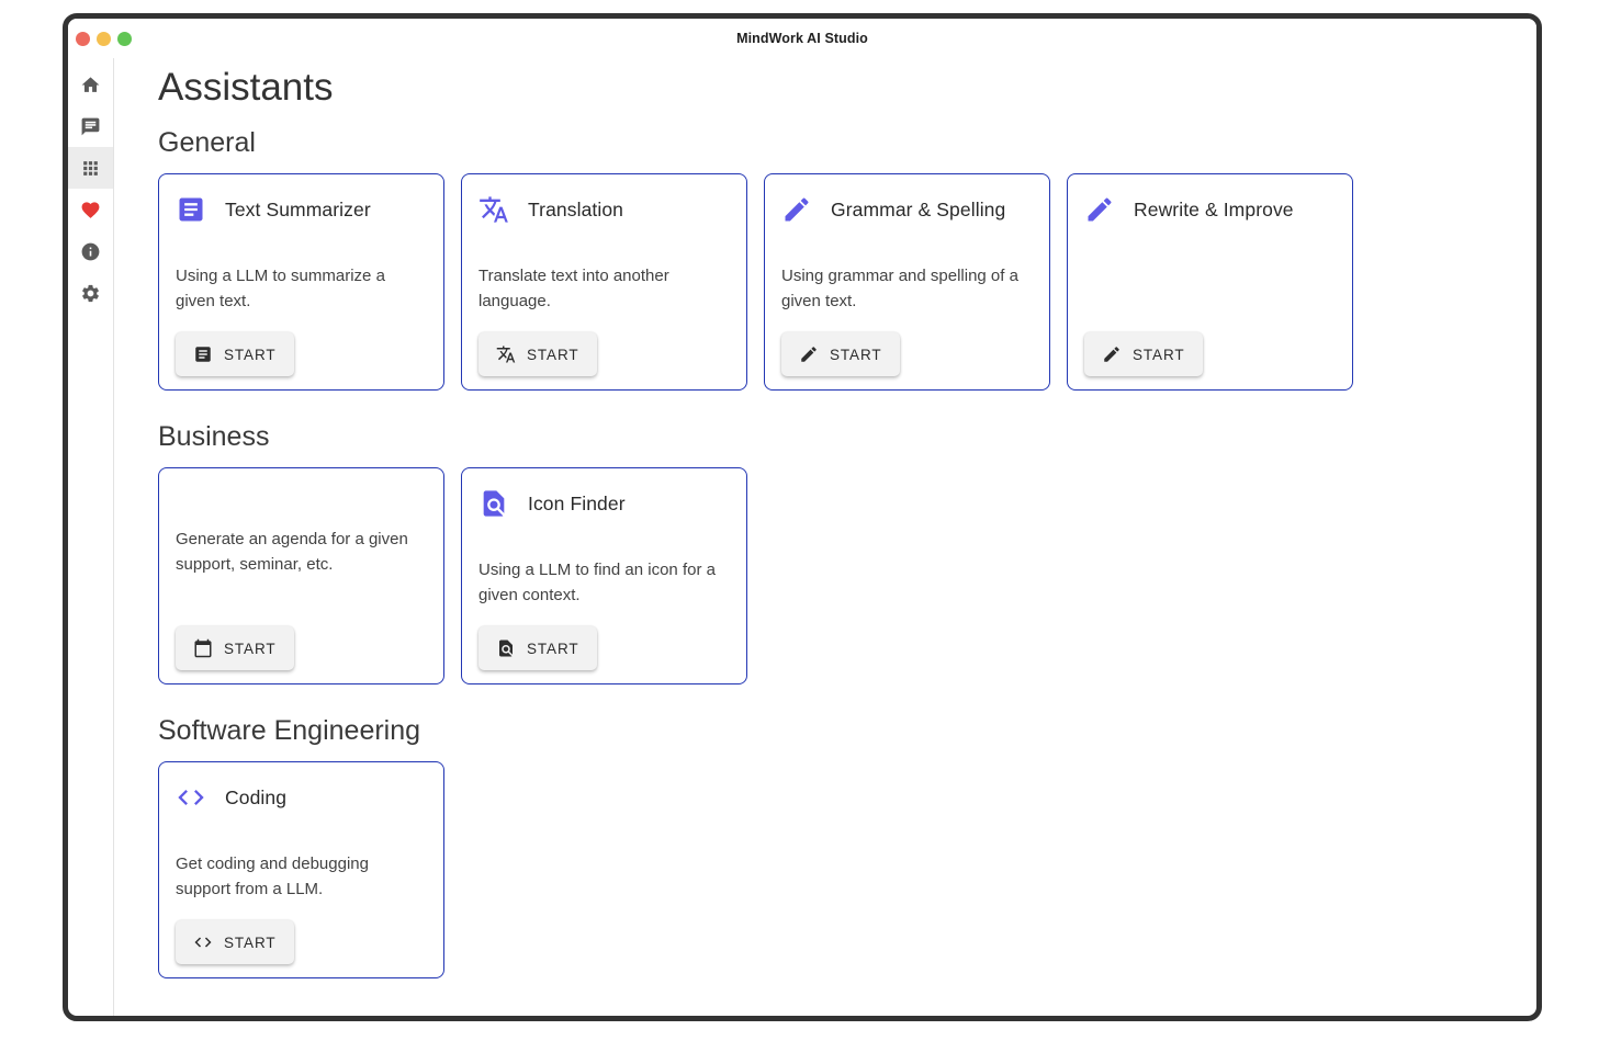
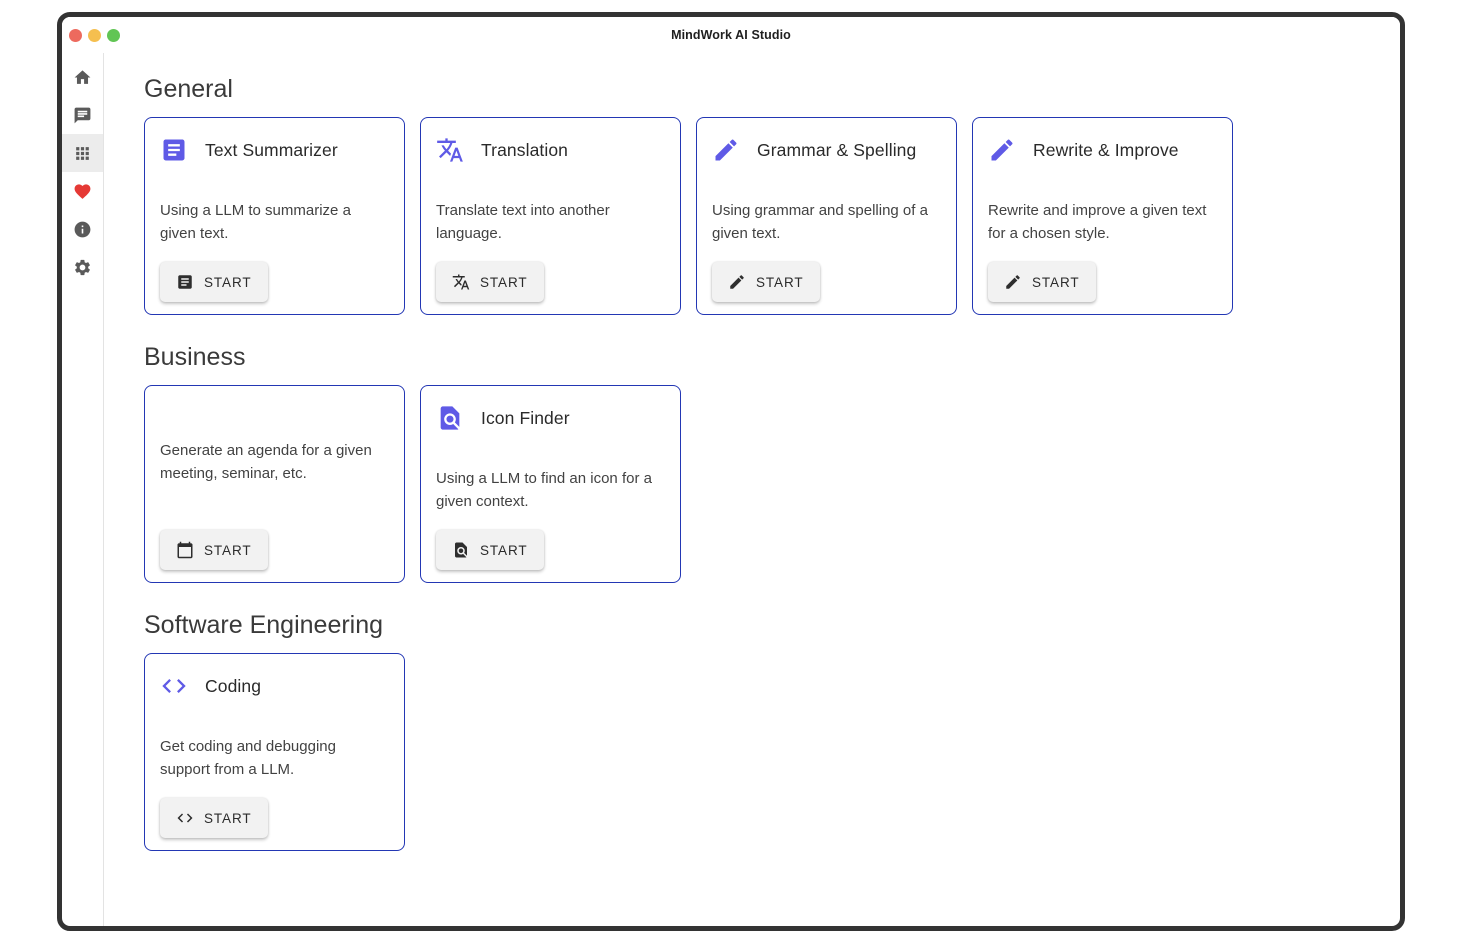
  MindWork AI Studio
- Assistants
  General
  Text Summarizer
  Using a LLM to summarize a given text.
  START
  Translation
  Translate text into another language.
  START
  Grammar & Spelling
  Using grammar and spelling of a given text.
  START
  Rewrite & Improve
+ Rewrite and improve a given text for a chosen style.
  START
  Business
- Generate an agenda for a given support, seminar, etc.
+ Generate an agenda for a given meeting, seminar, etc.
  START
  Icon Finder
  Using a LLM to find an icon for a given context.
  START
  Software Engineering
  Coding
  Get coding and debugging support from a LLM.
  START
